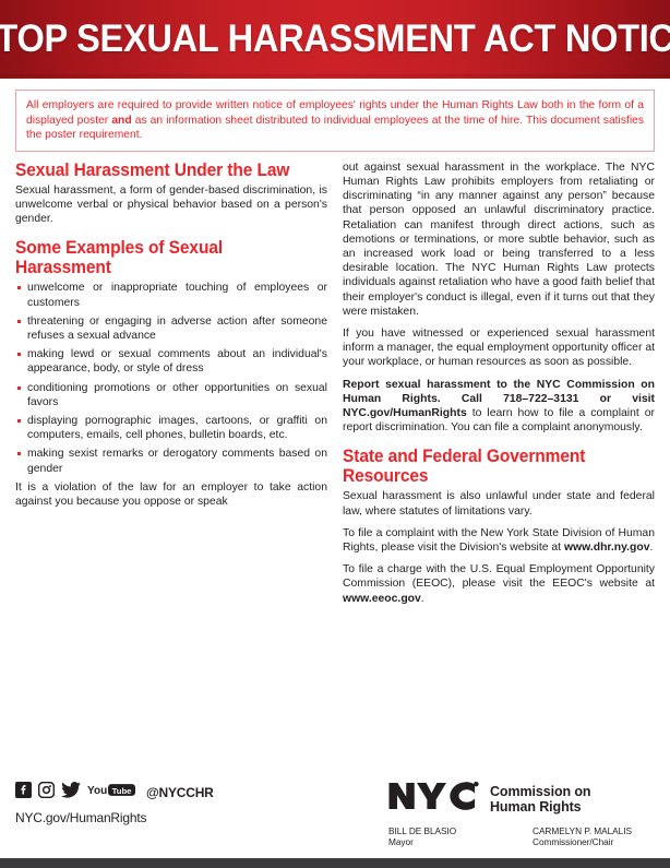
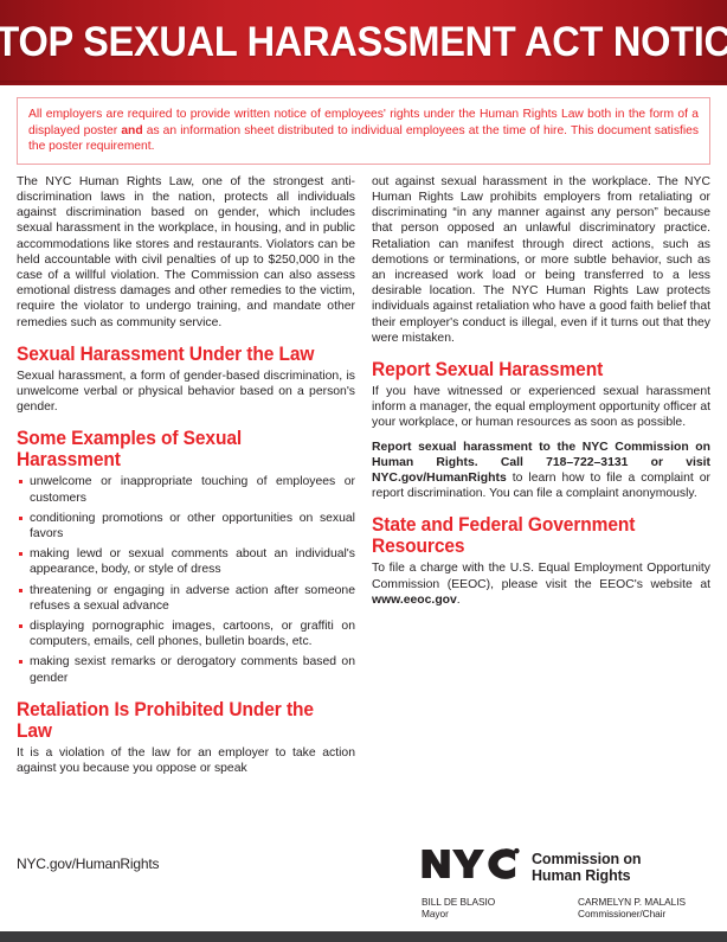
  TOP SEXUAL HARASSMENT ACT NOTIC
  All employers are required to provide written notice of employees' rights under the Human Rights Law both in the form of a displayed poster and as an information sheet distributed to individual employees at the time of hire. This document satisfies the poster requirement.
+ The NYC Human Rights Law, one of the strongest anti-discrimination laws in the nation, protects all individuals against discrimination based on gender, which includes sexual harassment in the workplace, in housing, and in public accommodations like stores and restaurants. Violators can be held accountable with civil penalties of up to $250,000 in the case of a willful violation. The Commission can also assess emotional distress damages and other remedies to the victim, require the violator to undergo training, and mandate other remedies such as community service.
  Sexual Harassment Under the Law
  Sexual harassment, a form of gender-based discrimination, is unwelcome verbal or physical behavior based on a person's gender.
  Some Examples of Sexual Harassment
  unwelcome or inappropriate touching of employees or customers
- threatening or engaging in adverse action after someone refuses a sexual advance
+ conditioning promotions or other opportunities on sexual favors
  making lewd or sexual comments about an individual's appearance, body, or style of dress
- conditioning promotions or other opportunities on sexual favors
+ threatening or engaging in adverse action after someone refuses a sexual advance
  displaying pornographic images, cartoons, or graffiti on computers, emails, cell phones, bulletin boards, etc.
  making sexist remarks or derogatory comments based on gender
+ Retaliation Is Prohibited Under the Law
  It is a violation of the law for an employer to take action against you because you oppose or speak
  out against sexual harassment in the workplace. The NYC Human Rights Law prohibits employers from retaliating or discriminating “in any manner against any person” because that person opposed an unlawful discriminatory practice. Retaliation can manifest through direct actions, such as demotions or terminations, or more subtle behavior, such as an increased work load or being transferred to a less desirable location. The NYC Human Rights Law protects individuals against retaliation who have a good faith belief that their employer's conduct is illegal, even if it turns out that they were mistaken.
+ Report Sexual Harassment
  If you have witnessed or experienced sexual harassment inform a manager, the equal employment opportunity officer at your workplace, or human resources as soon as possible.
  Report sexual harassment to the NYC Commission on Human Rights. Call 718–722–3131 or visit NYC.gov/HumanRights to learn how to file a complaint or report discrimination. You can file a complaint anonymously.
  State and Federal Government Resources
- Sexual harassment is also unlawful under state and federal law, where statutes of limitations vary.
- To file a complaint with the New York State Division of Human Rights, please visit the Division's website at www.dhr.ny.gov.
  To file a charge with the U.S. Equal Employment Opportunity Commission (EEOC), please visit the EEOC's website at www.eeoc.gov.
- You
- Tube
- @NYCCHR
  NYC.gov/HumanRights
  Commission on
  Human Rights
  BILL DE BLASIO
  Mayor
  CARMELYN P. MALALIS
  Commissioner/Chair
